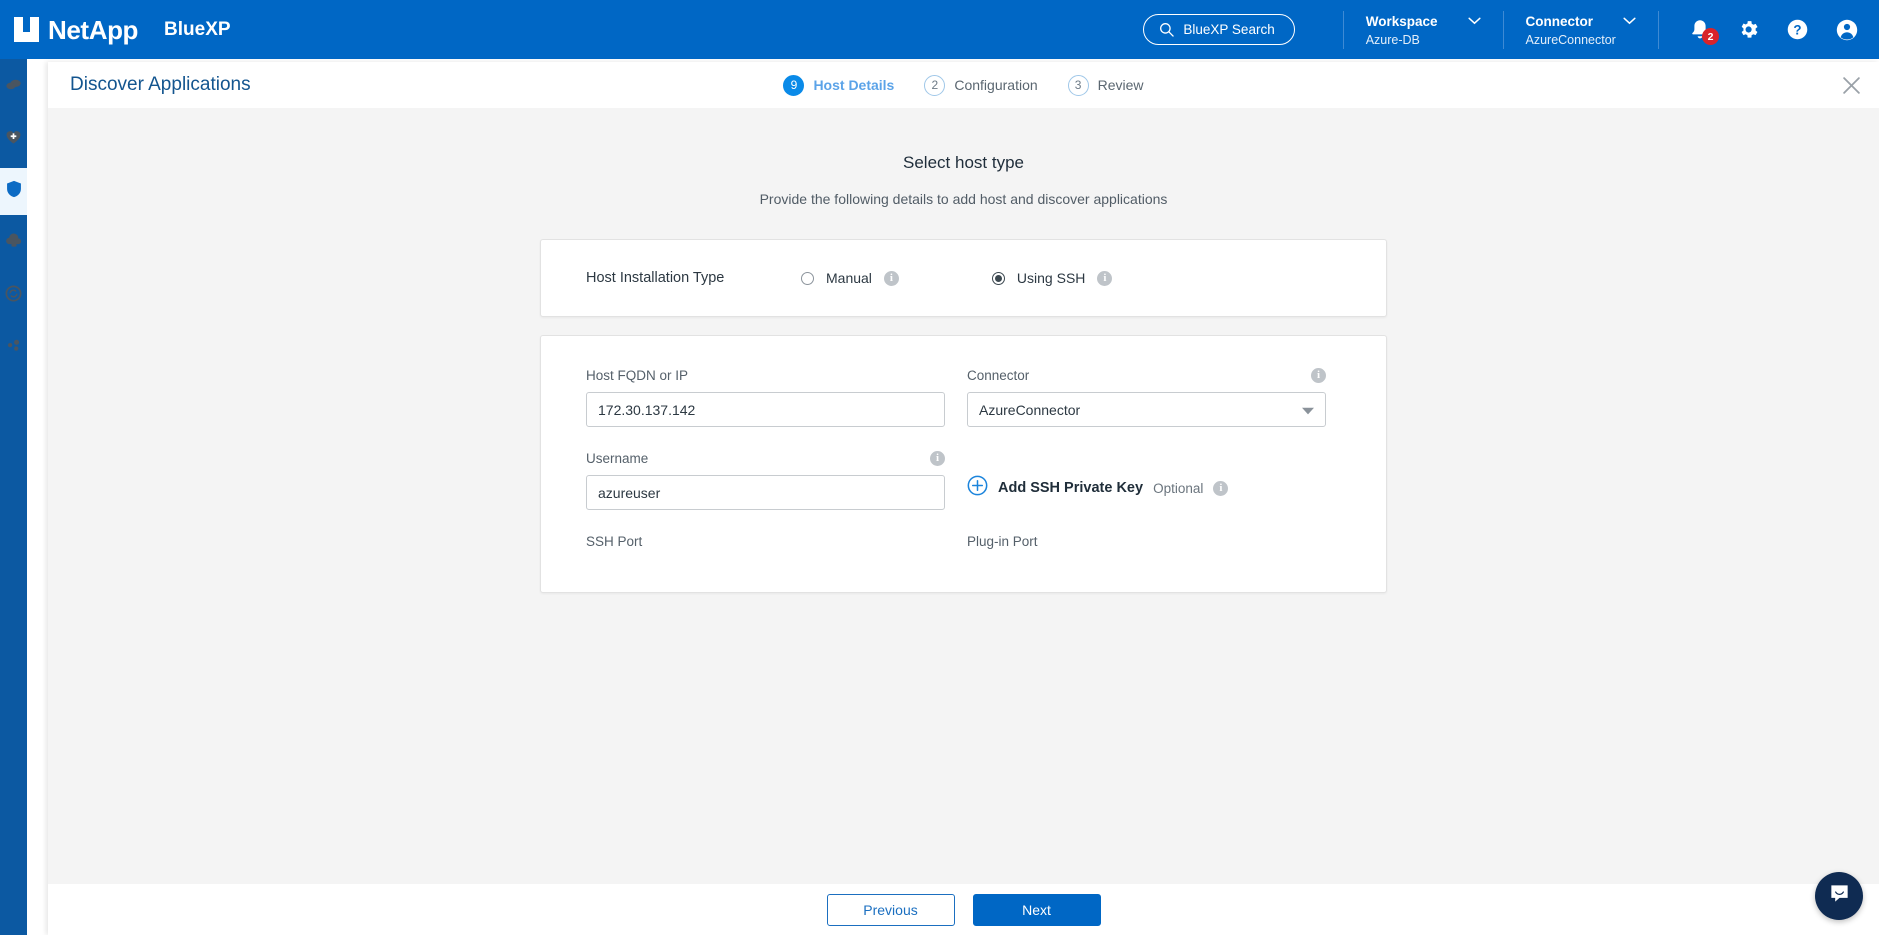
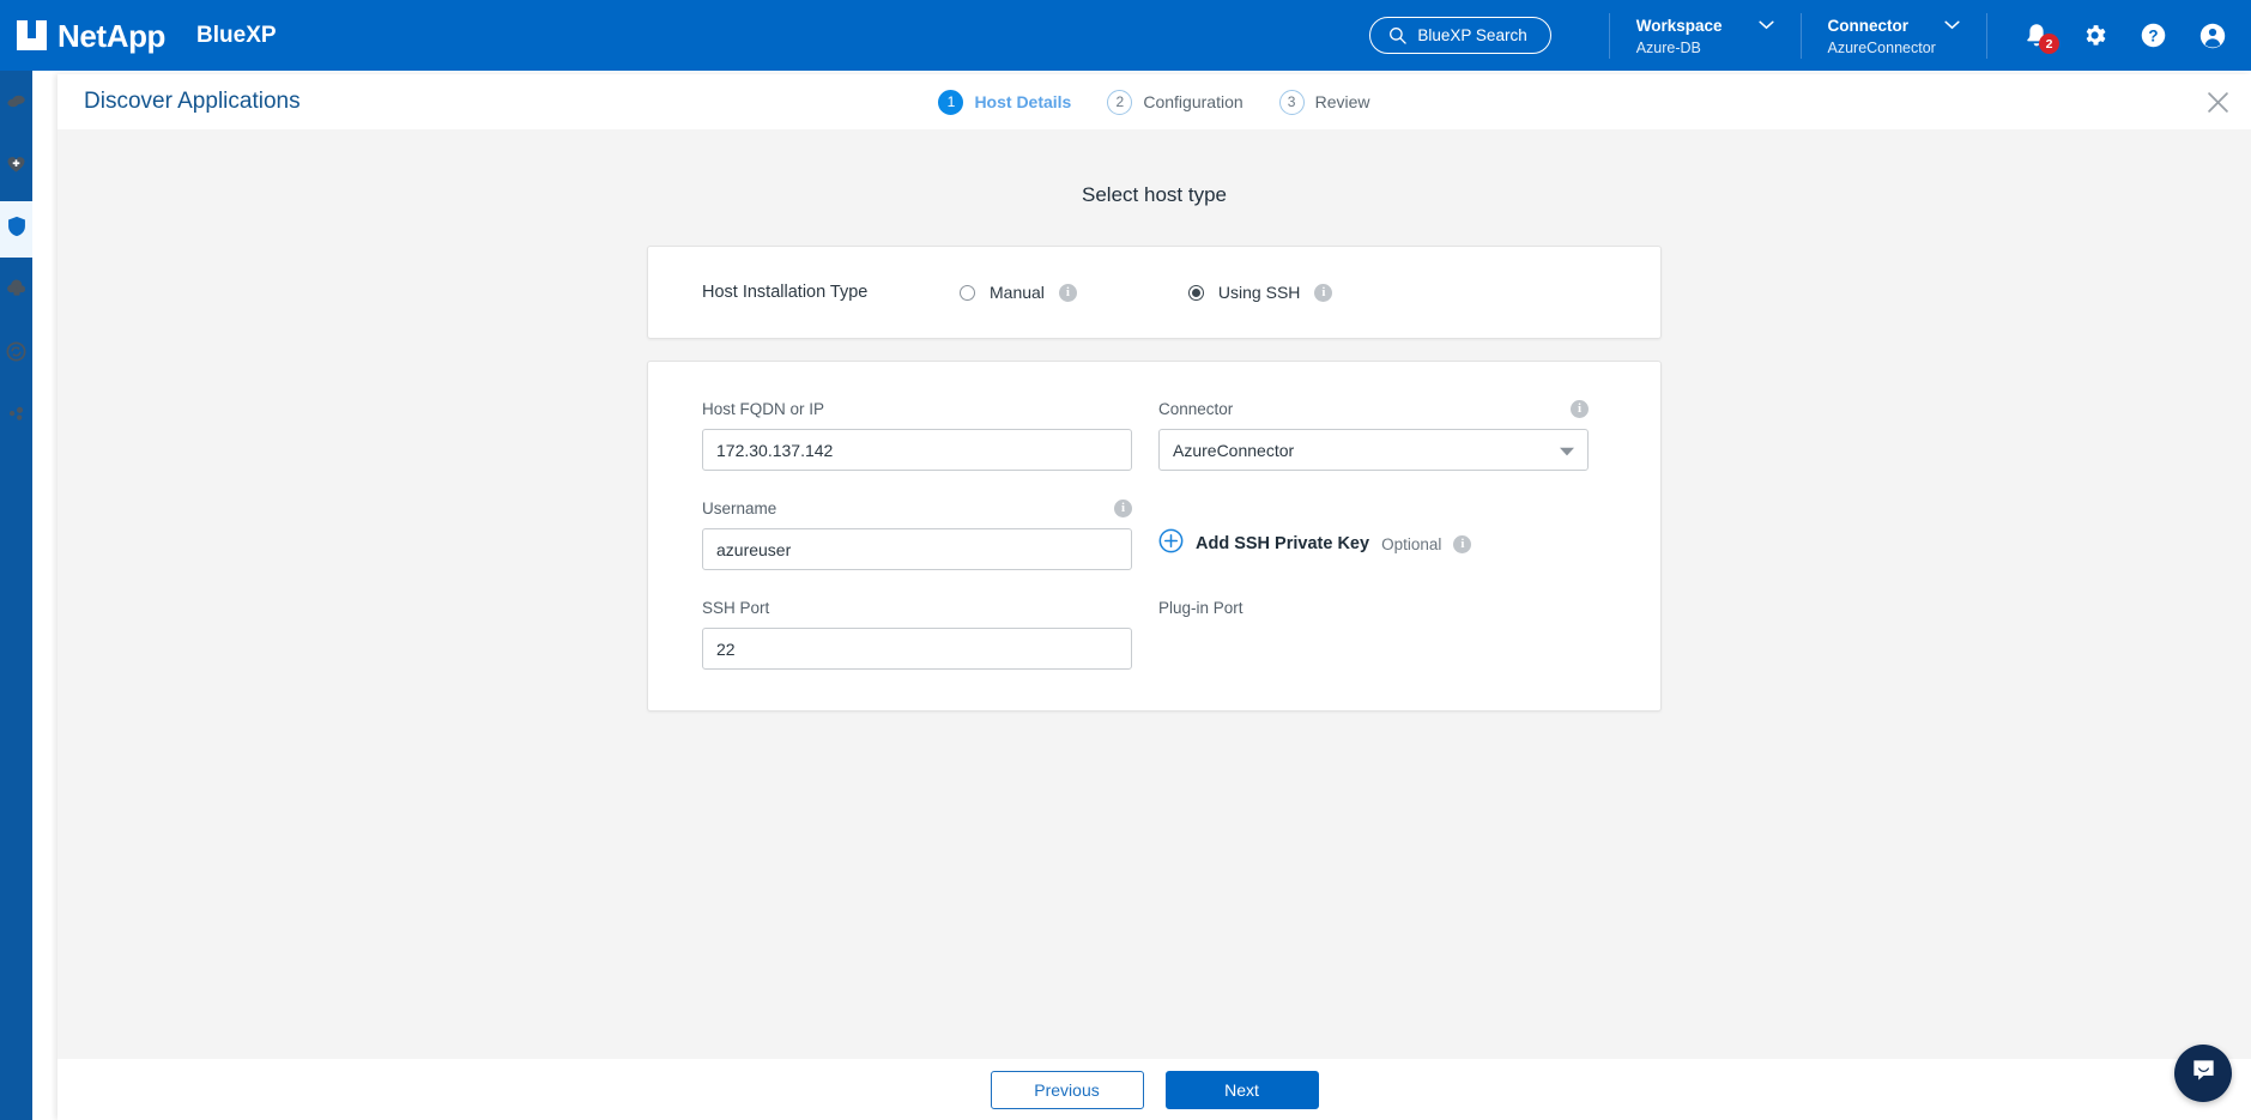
  NetApp
  BlueXP
  BlueXP Search
  Workspace
  Azure-DB
  Connector
  AzureConnector
  2
  ?
  Discover Applications
- 9
+ 1
  Host Details
  2
  Configuration
  3
  Review
  Select host type
- Provide the following details to add host and discover applications
  Host Installation Type
  Manual
  i
  Using SSH
  i
  Host FQDN or IP
  172.30.137.142
  Connector
  i
  AzureConnector
  Username
  i
  azureuser
  Add SSH Private Key
  Optional
  i
  SSH Port
+ 22
  Plug-in Port
  Previous
  Next
